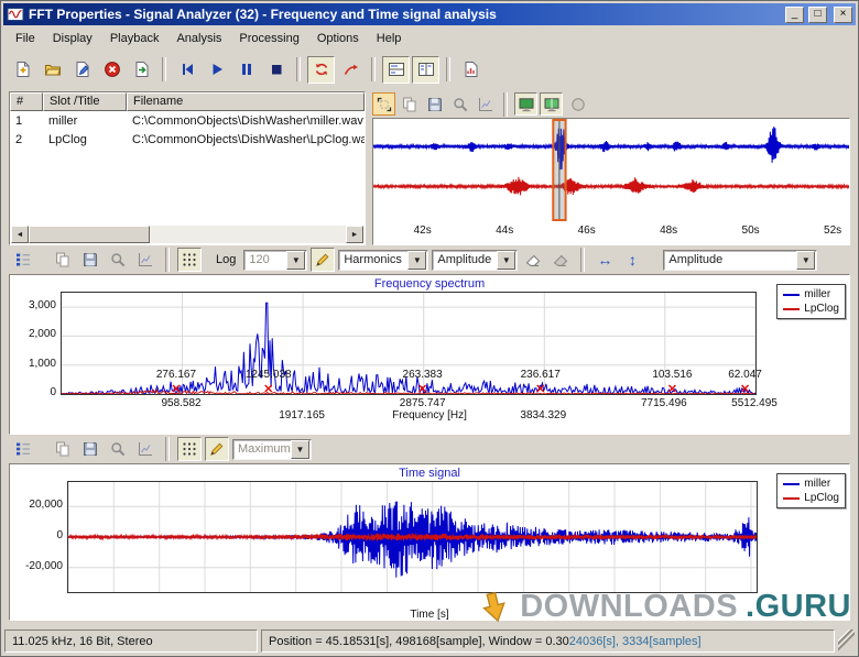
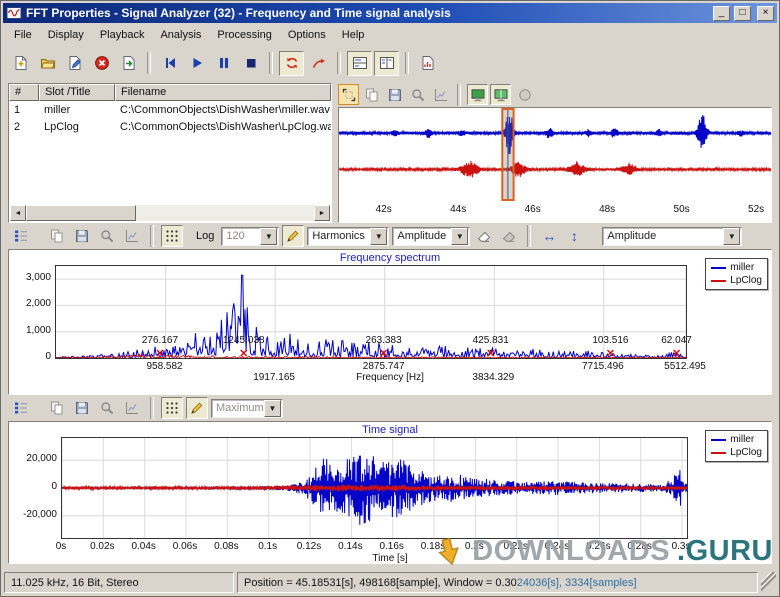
  FFT Properties - Signal Analyzer (32) - Frequency and Time signal analysis
  _
  □
  ×
  File
  Display
  Playback
  Analysis
  Processing
  Options
  Help
  #
  Slot /Title
  Filename
  1
  miller
  C:\CommonObjects\DishWasher\miller.wav
  2
  LpClog
  C:\CommonObjects\DishWasher\LpClog.wa
  42s
  44s
  46s
  48s
  50s
  52s
  Log
  120
  ▼
  Harmonics
  ▼
  Amplitude
  ▼
  ↔
  ↕
  Amplitude
  ▼
  Frequency spectrum
  0
  1,000
  2,000
  3,000
  276.167
  1245.038
  263.383
- 236.617
+ 425.831
  103.516
  62.047
  958.582
  1917.165
  2875.747
  3834.329
  7715.496
  5512.495
  Frequency [Hz]
  miller
  LpClog
  Maximum
  ▼
  Time signal
  20,000
  0
  -20,000
+ 0s
+ 0.02s
+ 0.04s
+ 0.06s
+ 0.08s
+ 0.1s
+ 0.12s
+ 0.14s
+ 0.16s
+ 0.18s
+ 0.2s
+ 0.22s
+ 0.24s
+ 0.26s
+ 0.28s
+ 0.3s
  Time [s]
  miller
  LpClog
  11.025 kHz, 16 Bit, Stereo
  Position = 45.18531[s], 498168[sample], Window = 0.30
  24036[s], 3334[samples]
  DOWNLOADS
  .GURU
